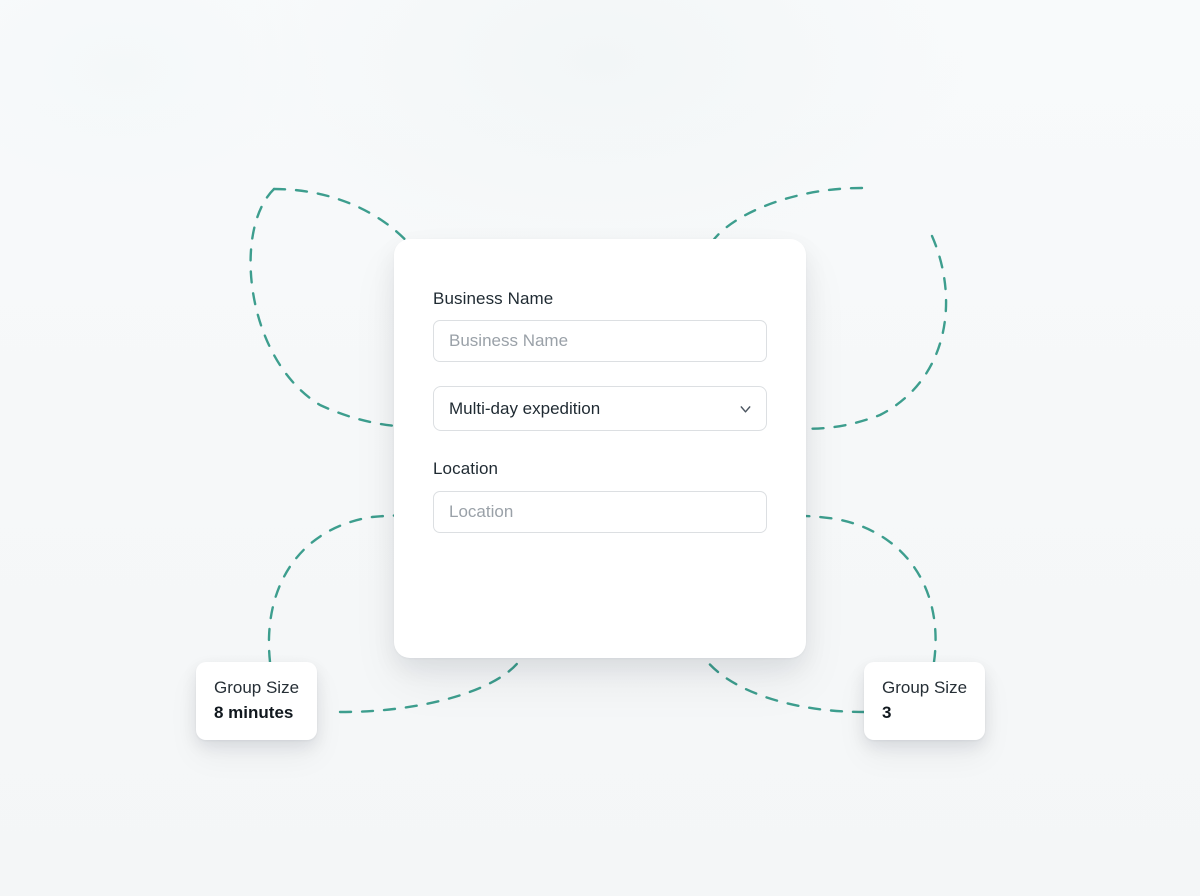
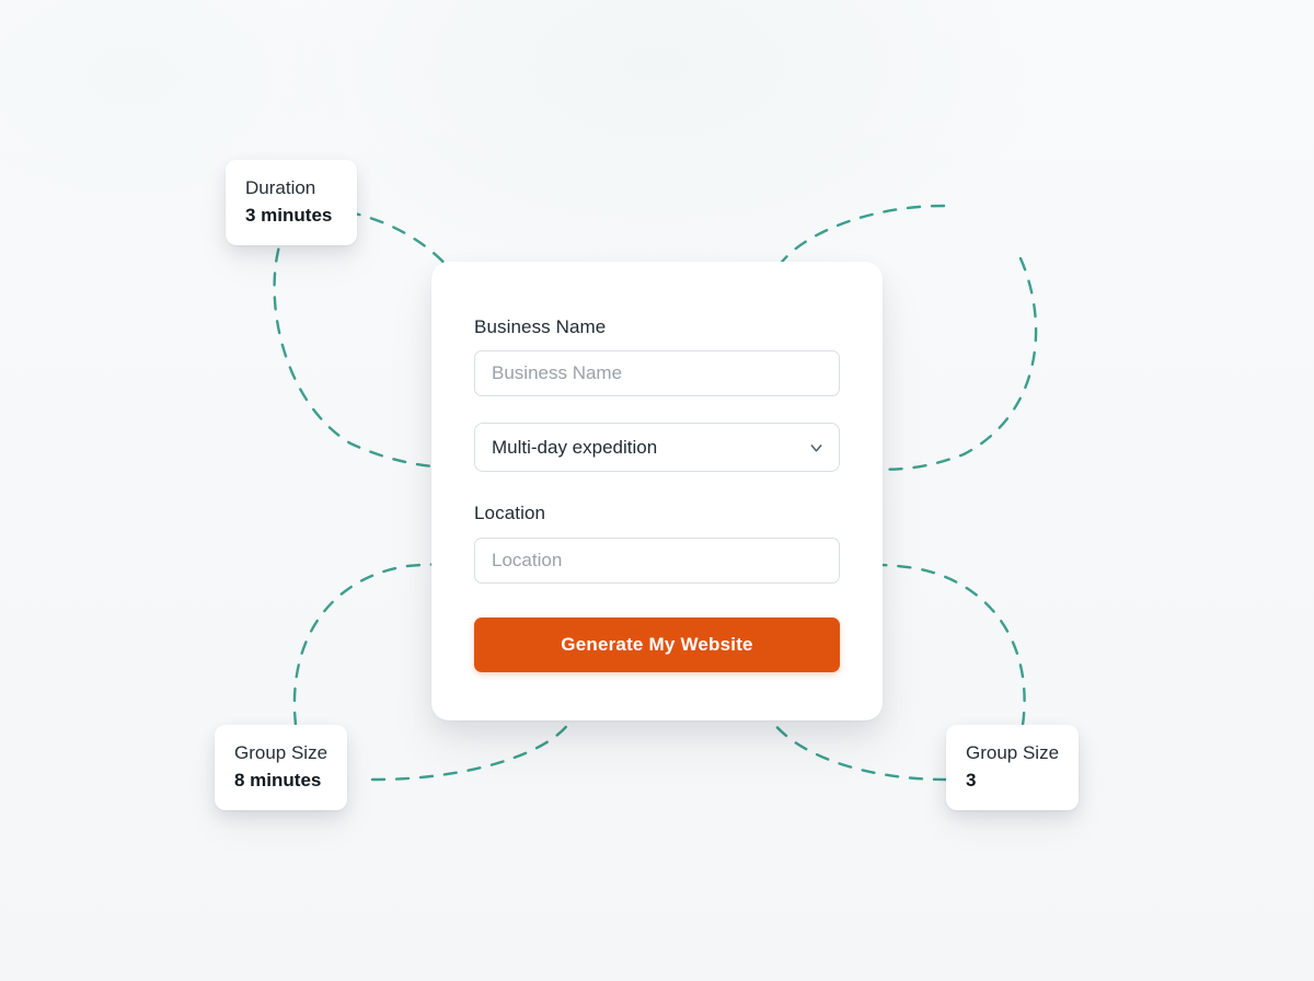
  Business Name
  Business Name
  Multi-day expedition
  Location
  Location
+ Generate My Website
+ Duration
+ 3 minutes
  Group Size
  8 minutes
  Group Size
  3
